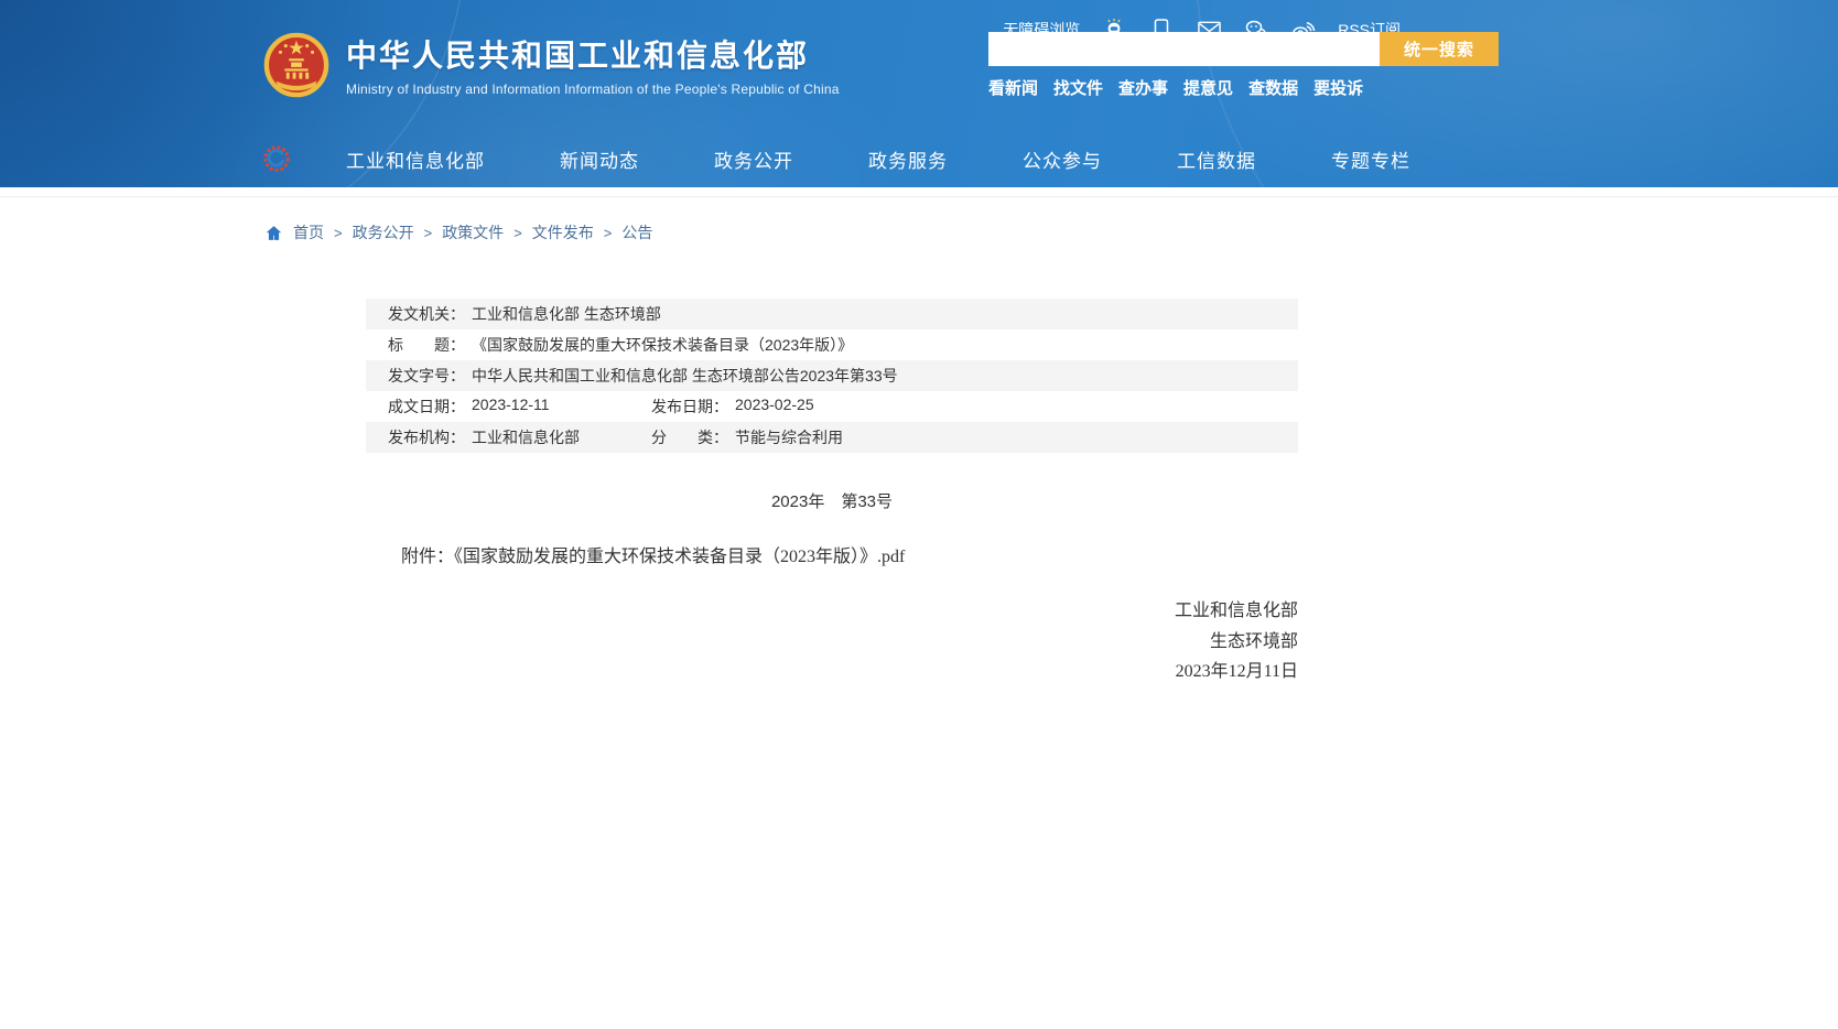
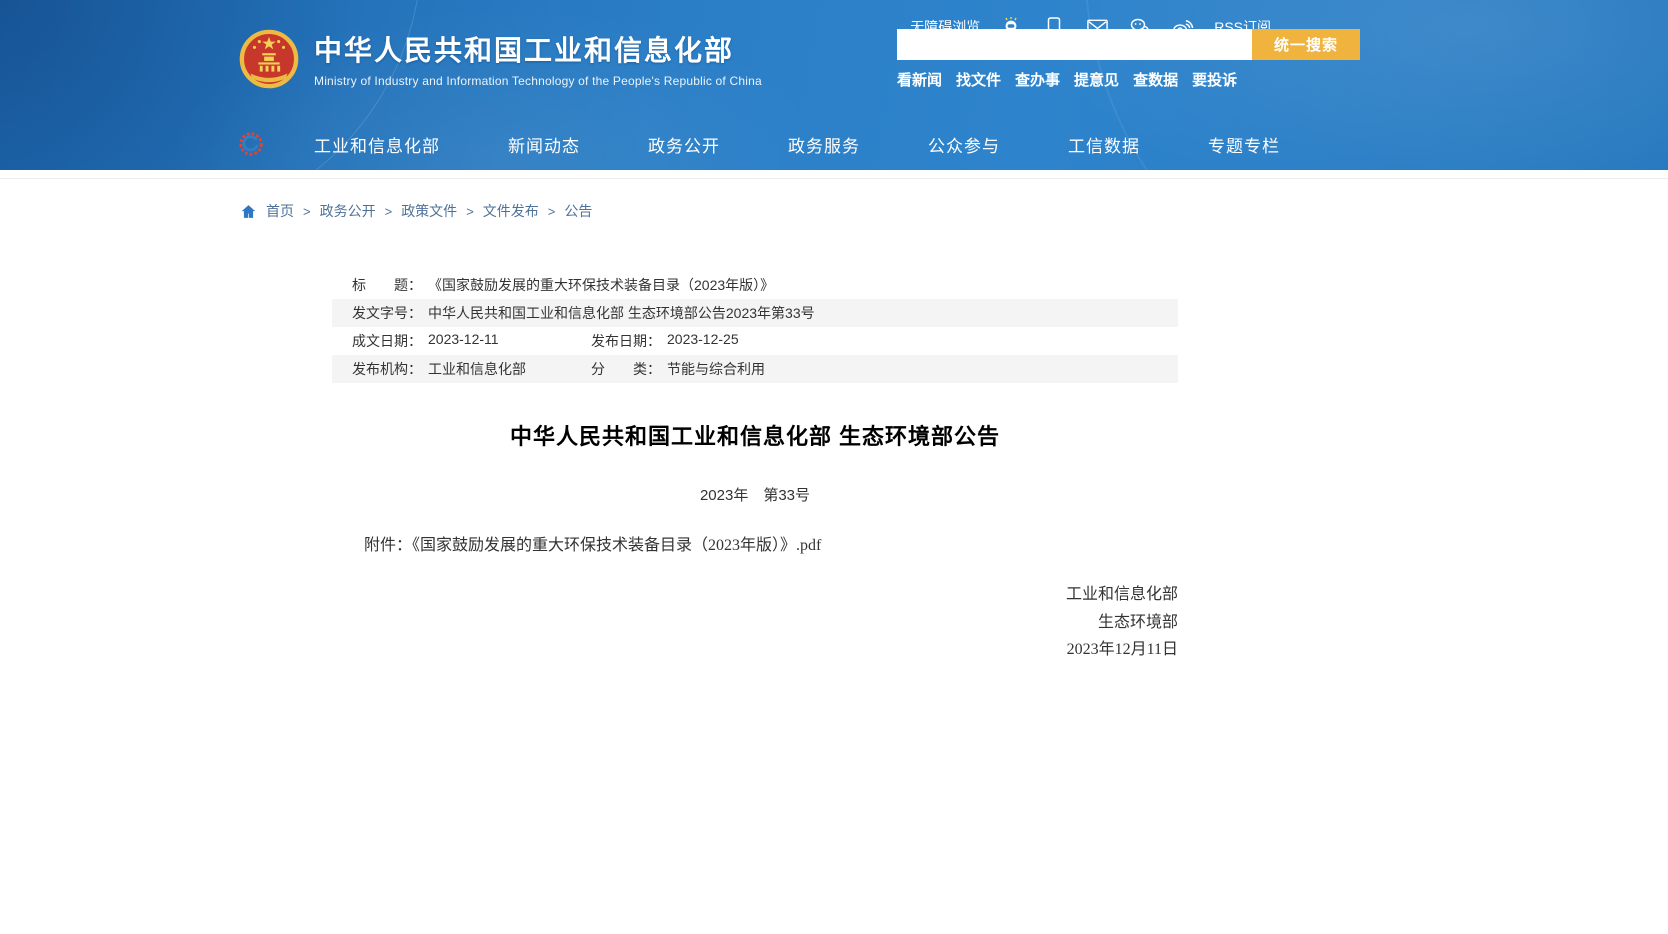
  无障碍浏览
  RSS订阅
  中华人民共和国工业和信息化部
- Ministry of Industry and Information Information of the People's Republic of China
+ Ministry of Industry and Information Technology of the People's Republic of China
  统一搜索
  看新闻
  找文件
  查办事
  提意见
  查数据
  要投诉
  工业和信息化部
  新闻动态
  政务公开
  政务服务
  公众参与
  工信数据
  专题专栏
  首页
  >
  政务公开
  >
  政策文件
  >
  文件发布
  >
  公告
- 发文机关：
- 工业和信息化部 生态环境部
  标 题：
  《国家鼓励发展的重大环保技术装备目录（2023年版）》
  发文字号：
  中华人民共和国工业和信息化部 生态环境部公告2023年第33号
  成文日期：
  2023-12-11
  发布日期：
- 2023-02-25
+ 2023-12-25
  发布机构：
  工业和信息化部
  分 类：
  节能与综合利用
+ 中华人民共和国工业和信息化部 生态环境部公告
  2023年 第33号
  附件：《国家鼓励发展的重大环保技术装备目录（2023年版）》.pdf
  工业和信息化部
  生态环境部
  2023年12月11日
